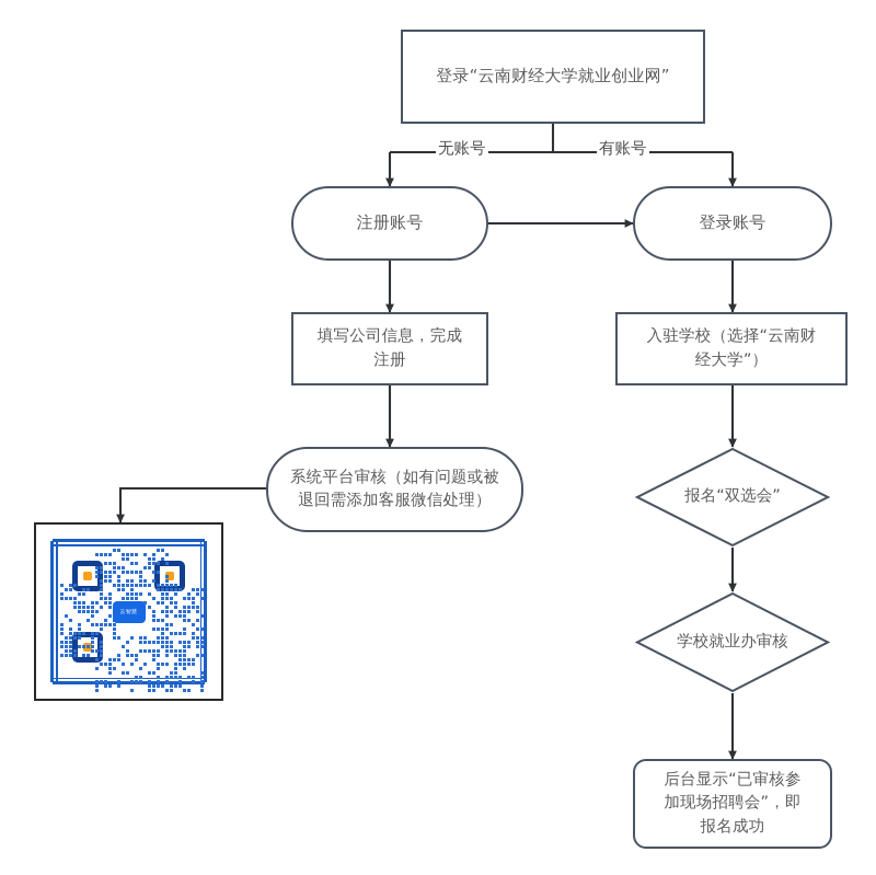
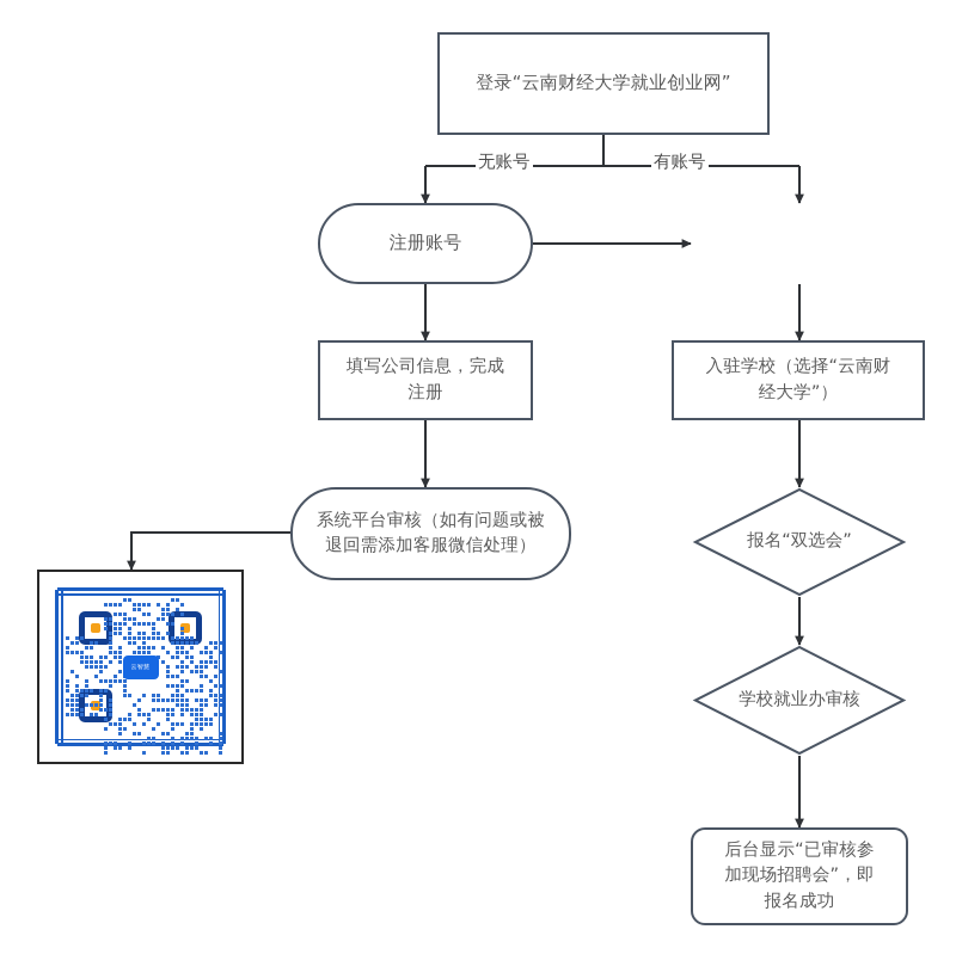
  登录“云南财经大学就业创业网”
  注册账号
- 登录账号
  填写公司信息，完成
  注册
  入驻学校（选择“云南财
  经大学”）
  系统平台审核（如有问题或被
  退回需添加客服微信处理）
  报名“双选会”
  学校就业办审核
  后台显示“已审核参
  加现场招聘会”，即
  报名成功
  无账号
  有账号
